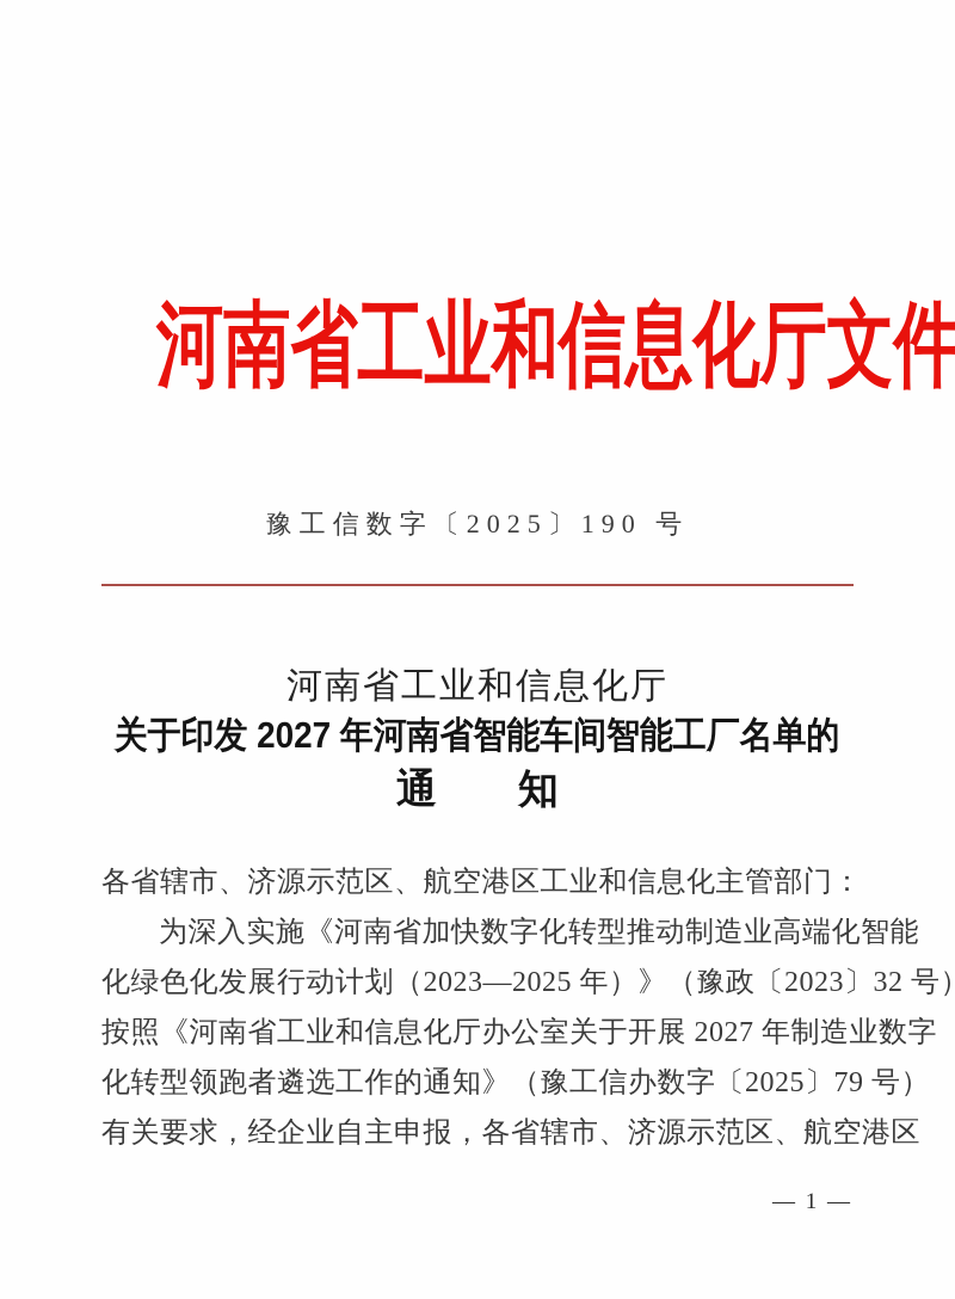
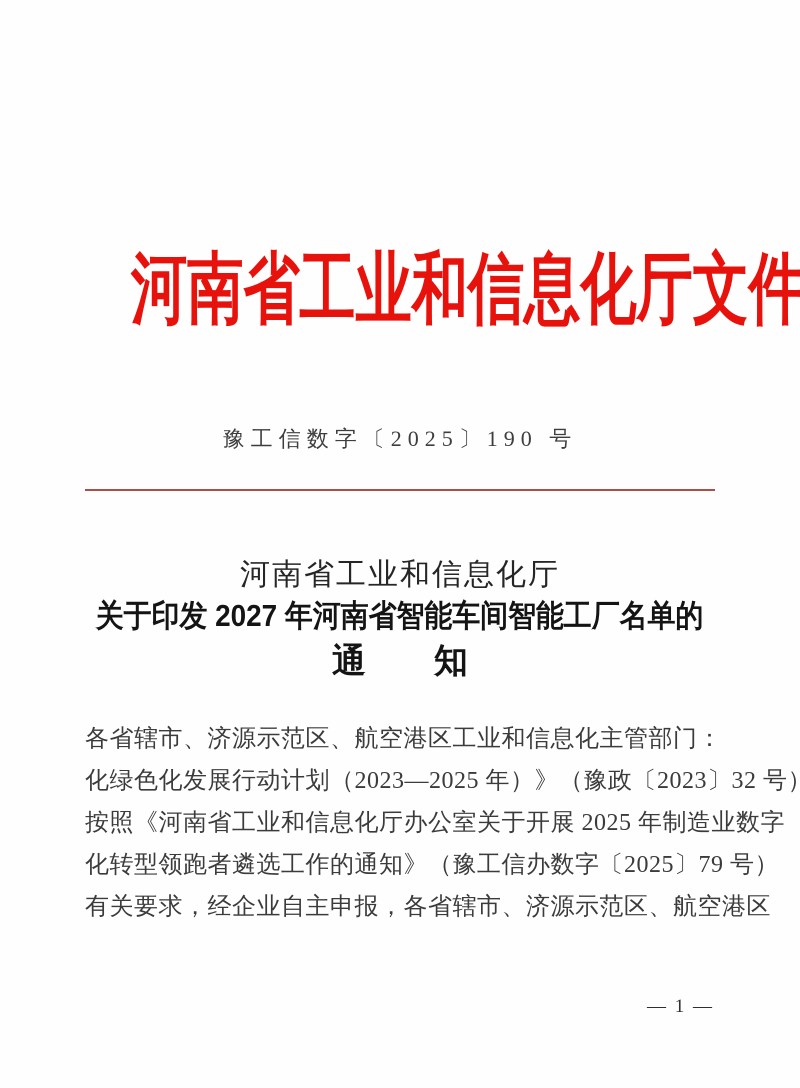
  河南省工业和信息化厅文件
  豫工信数字〔2025〕190 号
  河南省工业和信息化厅
  关于印发 2027 年河南省智能车间智能工厂名单的
  通 知
  各省辖市、济源示范区、航空港区工业和信息化主管部门：
- 为深入实施《河南省加快数字化转型推动制造业高端化智能
  化绿色化发展行动计划（2023—2025 年）》（豫政〔2023〕32 号
- 按照《河南省工业和信息化厅办公室关于开展 2027 年制造业数字
+ 按照《河南省工业和信息化厅办公室关于开展 2025 年制造业数字
  化转型领跑者遴选工作的通知》（豫工信办数字〔2025〕79 号）
  有关要求，经企业自主申报，各省辖市、济源示范区、航空港区
  — 1 —
